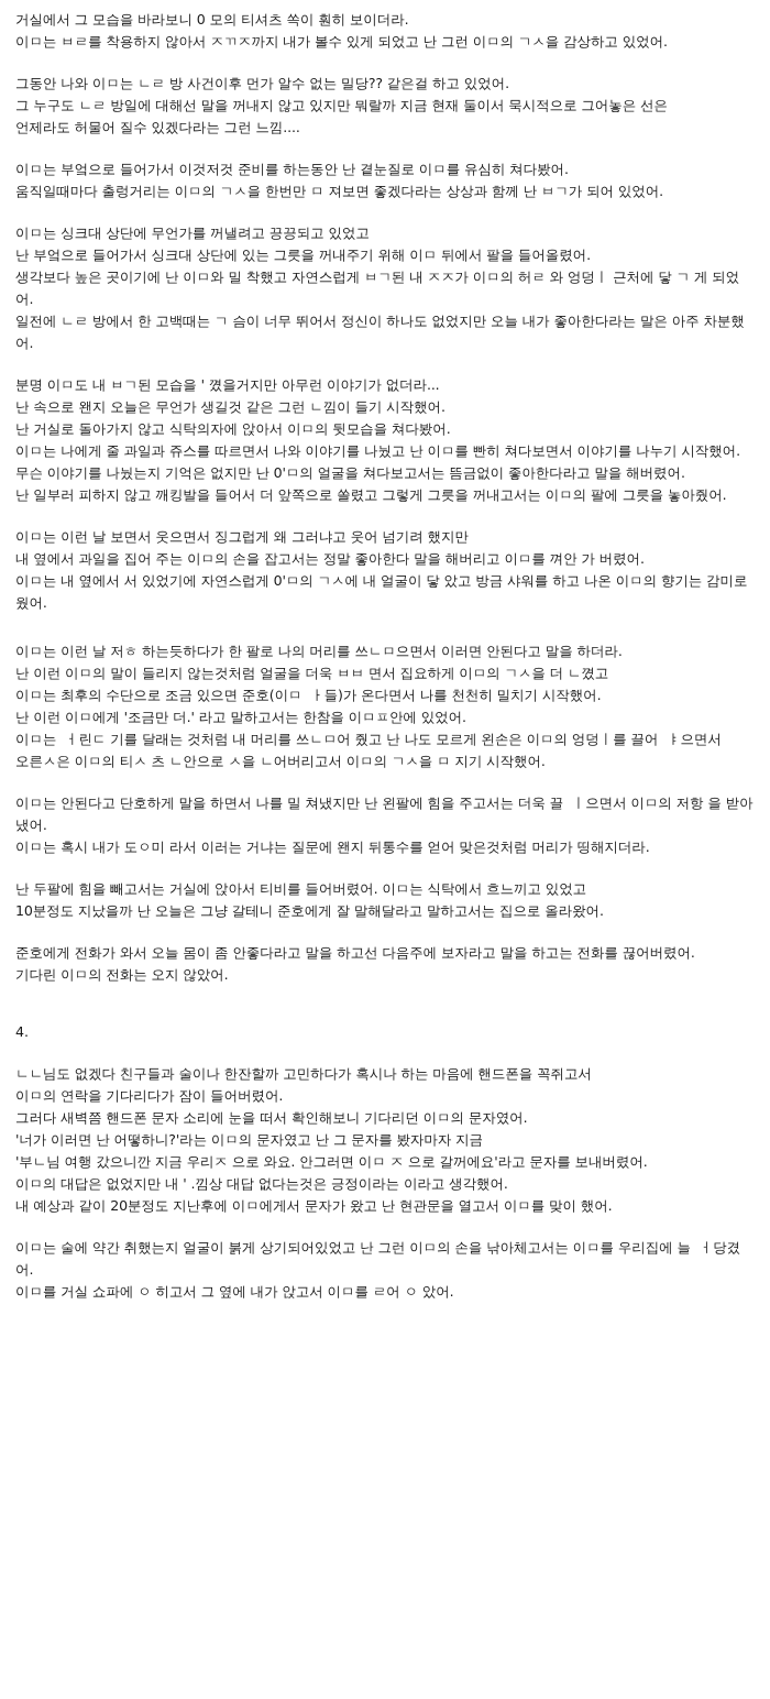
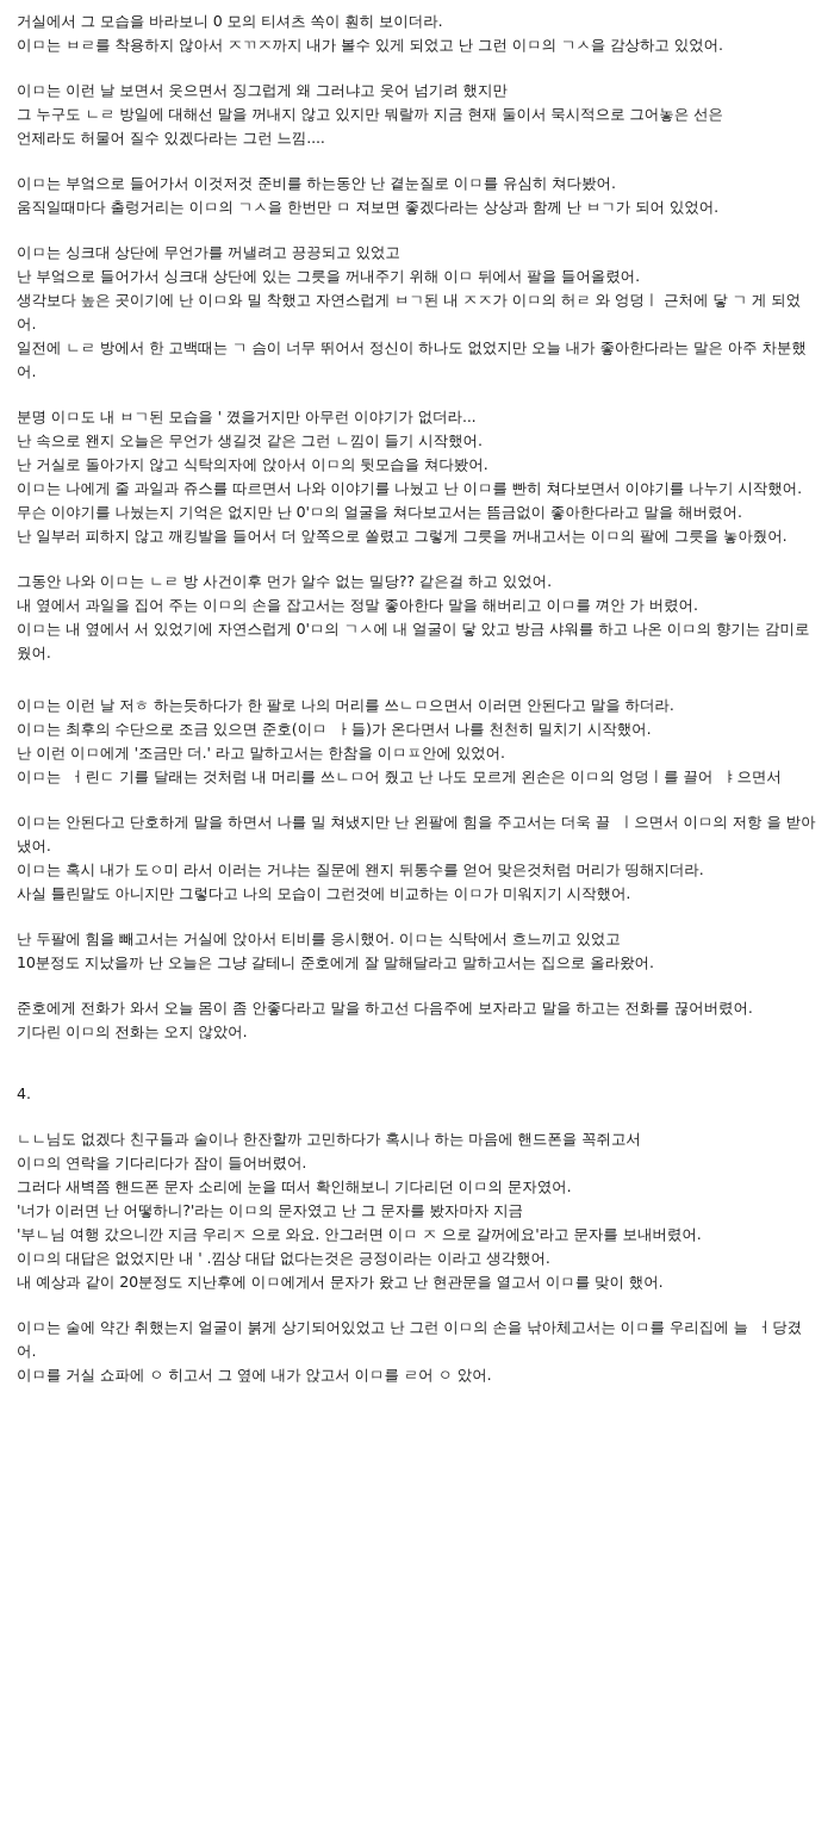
  거실에서 그 모습을 바라보니 0 모의 티셔츠 쏙이 훤히 보이더라.
  이ㅁ는 ㅂㄹ를 착용하지 않아서 ㅈㄲㅈ까지 내가 볼수 있게 되었고 난 그런 이ㅁ의 ㄱㅅ을 감상하고 있었어.
- 그동안 나와 이ㅁ는 ㄴㄹ 방 사건이후 먼가 알수 없는 밀당?? 같은걸 하고 있었어.
+ 이ㅁ는 이런 날 보면서 웃으면서 징그럽게 왜 그러냐고 웃어 넘기려 했지만
  그 누구도 ㄴㄹ 방일에 대해선 말을 꺼내지 않고 있지만 뭐랄까 지금 현재 둘이서 묵시적으로 그어놓은 선은
  언제라도 허물어 질수 있겠다라는 그런 느낌....
  이ㅁ는 부엌으로 들어가서 이것저것 준비를 하는동안 난 곁눈질로 이ㅁ를 유심히 쳐다봤어.
  움직일때마다 출렁거리는 이ㅁ의 ㄱㅅ을 한번만 ㅁ 져보면 좋겠다라는 상상과 함께 난 ㅂㄱ가 되어 있었어.
  이ㅁ는 싱크대 상단에 무언가를 꺼낼려고 끙끙되고 있었고
  난 부엌으로 들어가서 싱크대 상단에 있는 그릇을 꺼내주기 위해 이ㅁ 뒤에서 팔을 들어올렸어.
  생각보다 높은 곳이기에 난 이ㅁ와 밀 착했고 자연스럽게 ㅂㄱ된 내 ㅈㅈ가 이ㅁ의 허ㄹ 와 엉덩ㅣ 근처에 닿 ㄱ 게 되었어.
  일전에 ㄴㄹ 방에서 한 고백때는 ㄱ 슴이 너무 뛰어서 정신이 하나도 없었지만 오늘 내가 좋아한다라는 말은 아주 차분했어.
  분명 이ㅁ도 내 ㅂㄱ된 모습을 ' 꼈을거지만 아무런 이야기가 없더라...
  난 속으로 왠지 오늘은 무언가 생길것 같은 그런 ㄴ낌이 들기 시작했어.
  난 거실로 돌아가지 않고 식탁의자에 앉아서 이ㅁ의 뒷모습을 쳐다봤어.
  이ㅁ는 나에게 줄 과일과 쥬스를 따르면서 나와 이야기를 나눴고 난 이ㅁ를 빤히 쳐다보면서 이야기를 나누기 시작했어.
  무슨 이야기를 나눴는지 기억은 없지만 난 0'ㅁ의 얼굴을 쳐다보고서는 뜸금없이 좋아한다라고 말을 해버렸어.
  난 일부러 피하지 않고 깨킹발을 들어서 더 앞쪽으로 쏠렸고 그렇게 그릇을 꺼내고서는 이ㅁ의 팔에 그릇을 놓아줬어.
- 이ㅁ는 이런 날 보면서 웃으면서 징그럽게 왜 그러냐고 웃어 넘기려 했지만
+ 그동안 나와 이ㅁ는 ㄴㄹ 방 사건이후 먼가 알수 없는 밀당?? 같은걸 하고 있었어.
  내 옆에서 과일을 집어 주는 이ㅁ의 손을 잡고서는 정말 좋아한다 말을 해버리고 이ㅁ를 껴안 가 버렸어.
  이ㅁ는 내 옆에서 서 있었기에 자연스럽게 0'ㅁ의 ㄱㅅ에 내 얼굴이 닿 았고 방금 샤워를 하고 나온 이ㅁ의 향기는 감미로웠어.
  이ㅁ는 이런 날 저ㅎ 하는듯하다가 한 팔로 나의 머리를 쓰ㄴㅁ으면서 이러면 안된다고 말을 하더라.
- 난 이런 이ㅁ의 말이 들리지 않는것처럼 얼굴을 더욱 ㅂㅂ 면서 집요하게 이ㅁ의 ㄱㅅ을 더 ㄴ꼈고
  이ㅁ는 최후의 수단으로 조금 있으면 준호(이ㅁ ㅏ들)가 온다면서 나를 천천히 밀치기 시작했어.
  난 이런 이ㅁ에게 '조금만 더.' 라고 말하고서는 한참을 이ㅁㅍ안에 있었어.
  이ㅁ는 ㅓ린ㄷ 기를 달래는 것처럼 내 머리를 쓰ㄴㅁ어 줬고 난 나도 모르게 왼손은 이ㅁ의 엉덩ㅣ를 끌어 ㅑ으면서
- 오른ㅅ은 이ㅁ의 티ㅅ 츠 ㄴ안으로 ㅅ을 ㄴ어버리고서 이ㅁ의 ㄱㅅ을 ㅁ 지기 시작했어.
  이ㅁ는 안된다고 단호하게 말을 하면서 나를 밀 쳐냈지만 난 왼팔에 힘을 주고서는 더욱 끌 ㅣ으면서 이ㅁ의 저항 을 받아냈어.
  이ㅁ는 혹시 내가 도ㅇ미 라서 이러는 거냐는 질문에 왠지 뒤통수를 얻어 맞은것처럼 머리가 띵해지더라.
+ 사실 틀린말도 아니지만 그렇다고 나의 모습이 그런것에 비교하는 이ㅁ가 미워지기 시작했어.
- 난 두팔에 힘을 빼고서는 거실에 앉아서 티비를 들어버렸어. 이ㅁ는 식탁에서 흐느끼고 있었고
+ 난 두팔에 힘을 빼고서는 거실에 앉아서 티비를 응시했어. 이ㅁ는 식탁에서 흐느끼고 있었고
  10분정도 지났을까 난 오늘은 그냥 갈테니 준호에게 잘 말해달라고 말하고서는 집으로 올라왔어.
  준호에게 전화가 와서 오늘 몸이 좀 안좋다라고 말을 하고선 다음주에 보자라고 말을 하고는 전화를 끊어버렸어.
  기다린 이ㅁ의 전화는 오지 않았어.
  4.
  ㄴㄴ님도 없겠다 친구들과 술이나 한잔할까 고민하다가 혹시나 하는 마음에 핸드폰을 꼭쥐고서
  이ㅁ의 연락을 기다리다가 잠이 들어버렸어.
  그러다 새벽쯤 핸드폰 문자 소리에 눈을 떠서 확인해보니 기다리던 이ㅁ의 문자였어.
  '너가 이러면 난 어떻하니?'라는 이ㅁ의 문자였고 난 그 문자를 봤자마자 지금
  '부ㄴ님 여행 갔으니깐 지금 우리ㅈ 으로 와요. 안그러면 이ㅁ ㅈ 으로 갈꺼에요'라고 문자를 보내버렸어.
  이ㅁ의 대답은 없었지만 내 ' .낌상 대답 없다는것은 긍정이라는 이라고 생각했어.
  내 예상과 같이 20분정도 지난후에 이ㅁ에게서 문자가 왔고 난 현관문을 열고서 이ㅁ를 맞이 했어.
  이ㅁ는 술에 약간 취했는지 얼굴이 붉게 상기되어있었고 난 그런 이ㅁ의 손을 낚아체고서는 이ㅁ를 우리집에 늘 ㅓ당겼어.
  이ㅁ를 거실 쇼파에 ㅇ 히고서 그 옆에 내가 앉고서 이ㅁ를 ㄹ어 ㅇ 았어.
